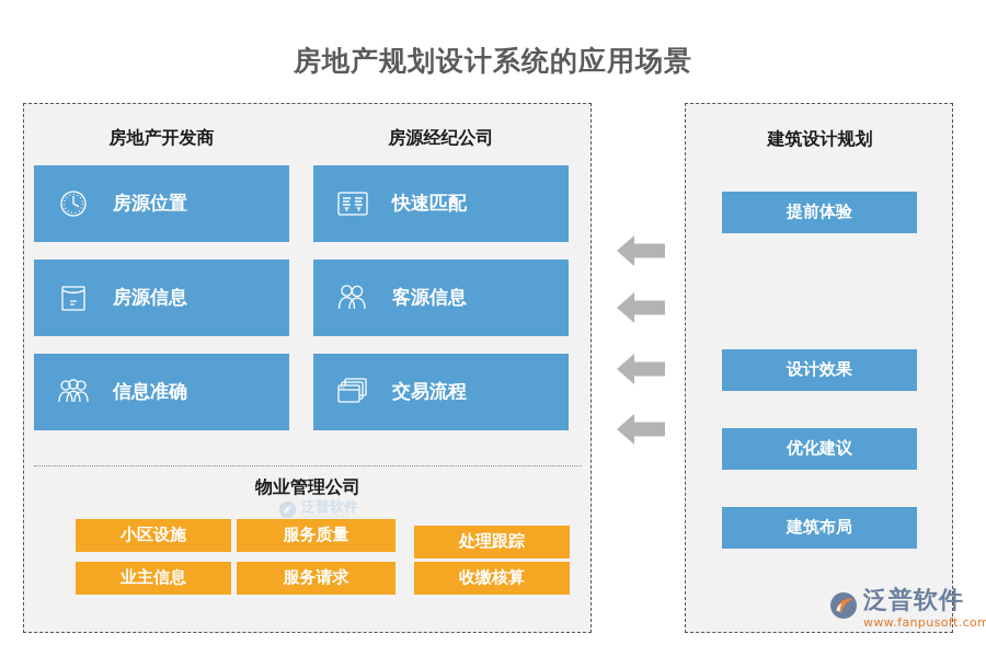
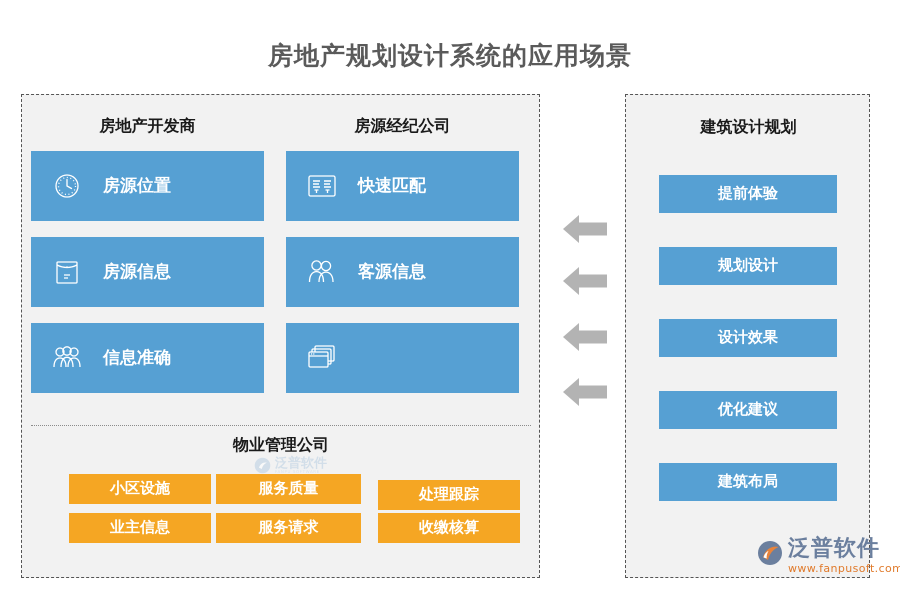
  房地产规划设计系统的应用场景
  房地产开发商
  房源经纪公司
  房源位置
  房源信息
  信息准确
  快速匹配
  客源信息
- 交易流程
  物业管理公司
  小区设施
  服务质量
  处理跟踪
  业主信息
  服务请求
  收缴核算
  泛普软件
  建筑设计规划
  提前体验
+ 规划设计
  设计效果
  优化建议
  建筑布局
  泛普软件
  www.fanpusoft.com
